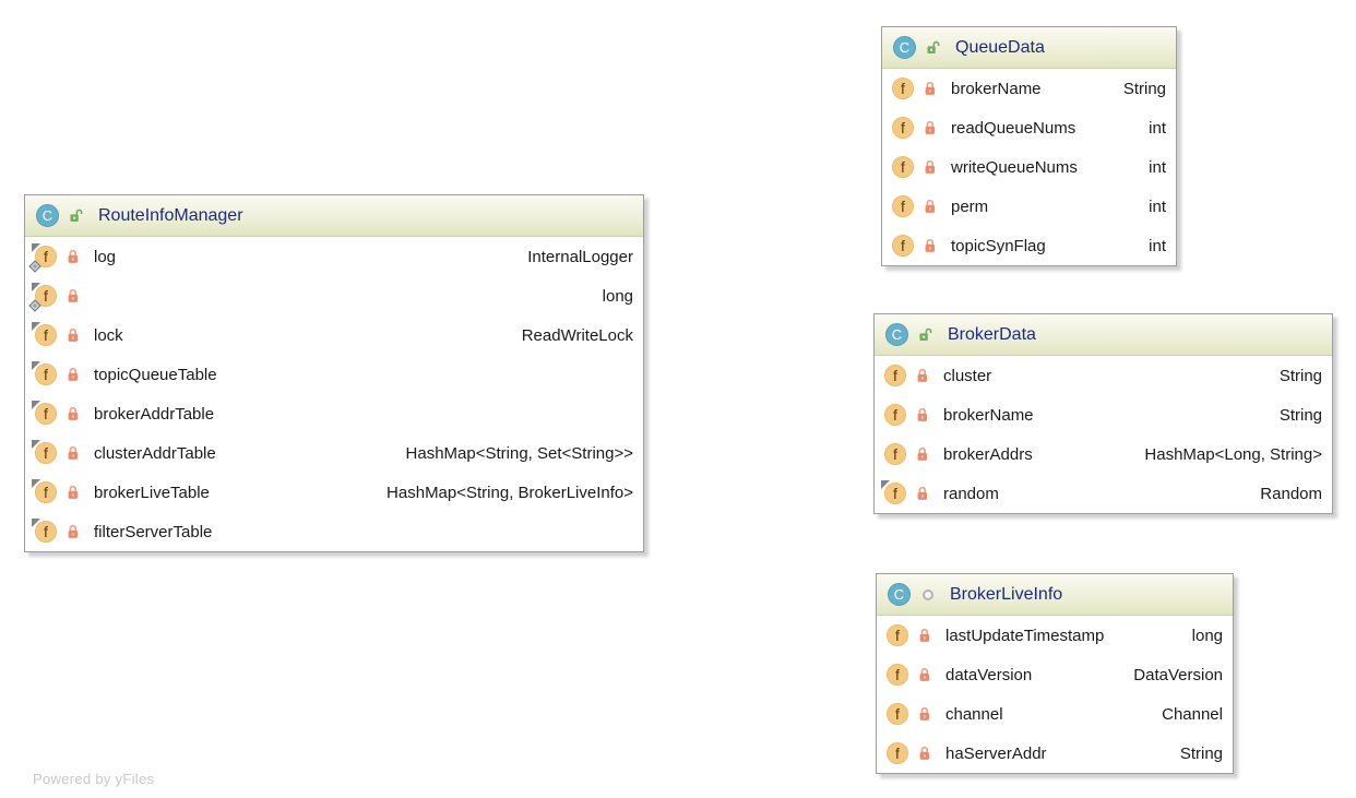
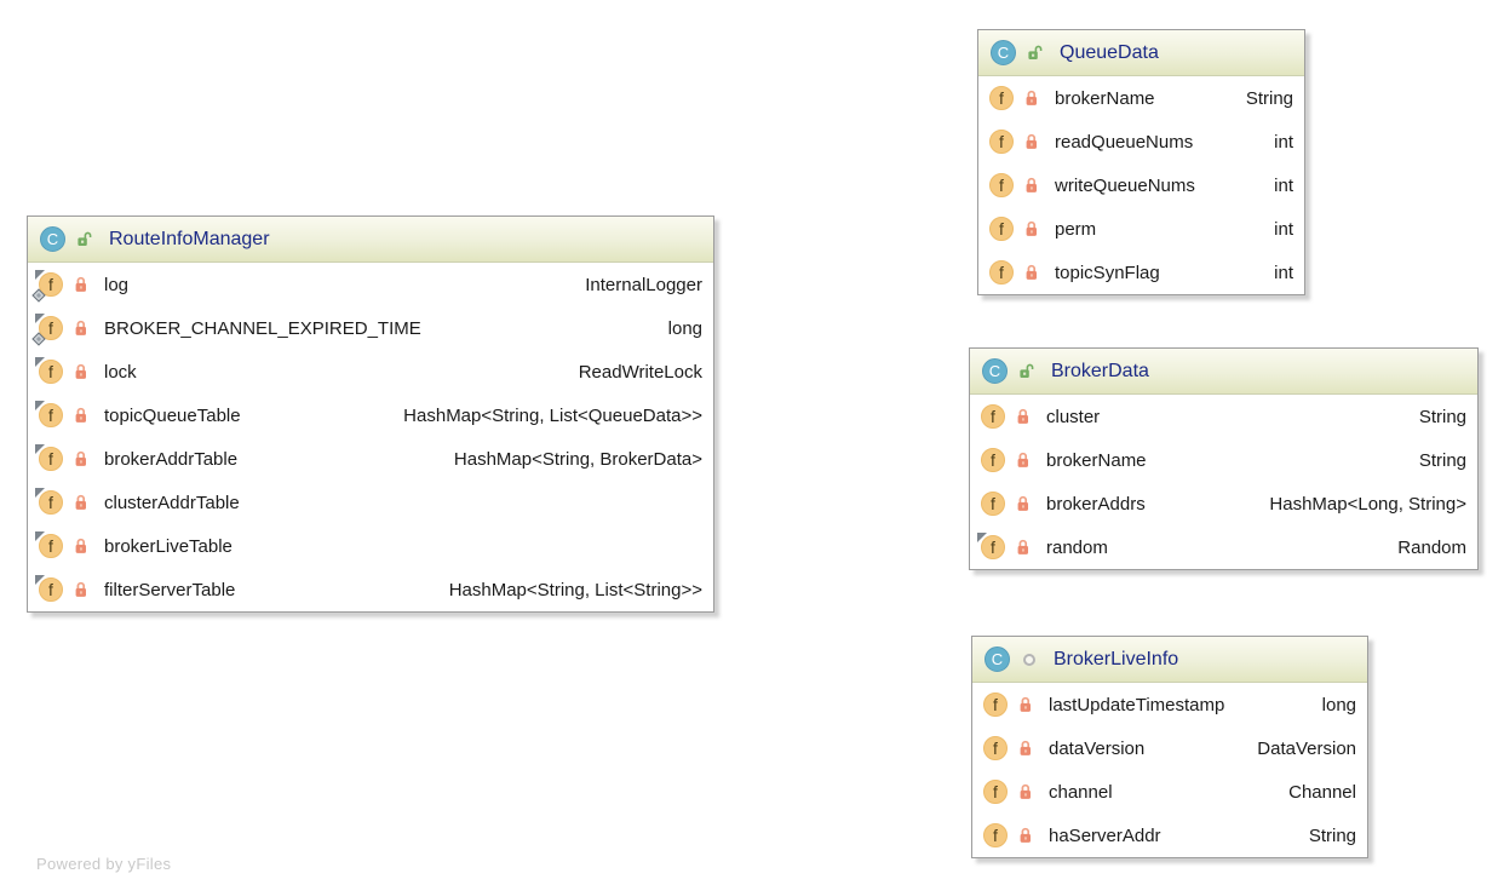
  C
  RouteInfoManager
  f
  log
  InternalLogger
  f
+ BROKER_CHANNEL_EXPIRED_TIME
  long
  f
  lock
  ReadWriteLock
  f
  topicQueueTable
+ HashMap<String, List<QueueData>>
  f
  brokerAddrTable
+ HashMap<String, BrokerData>
  f
  clusterAddrTable
- HashMap<String, Set<String>>
  f
  brokerLiveTable
- HashMap<String, BrokerLiveInfo>
  f
  filterServerTable
+ HashMap<String, List<String>>
  C
  QueueData
  f
  brokerName
  String
  f
  readQueueNums
  int
  f
  writeQueueNums
  int
  f
  perm
  int
  f
  topicSynFlag
  int
  C
  BrokerData
  f
  cluster
  String
  f
  brokerName
  String
  f
  brokerAddrs
  HashMap<Long, String>
  f
  random
  Random
  C
  BrokerLiveInfo
  f
  lastUpdateTimestamp
  long
  f
  dataVersion
  DataVersion
  f
  channel
  Channel
  f
  haServerAddr
  String
  Powered by yFiles
